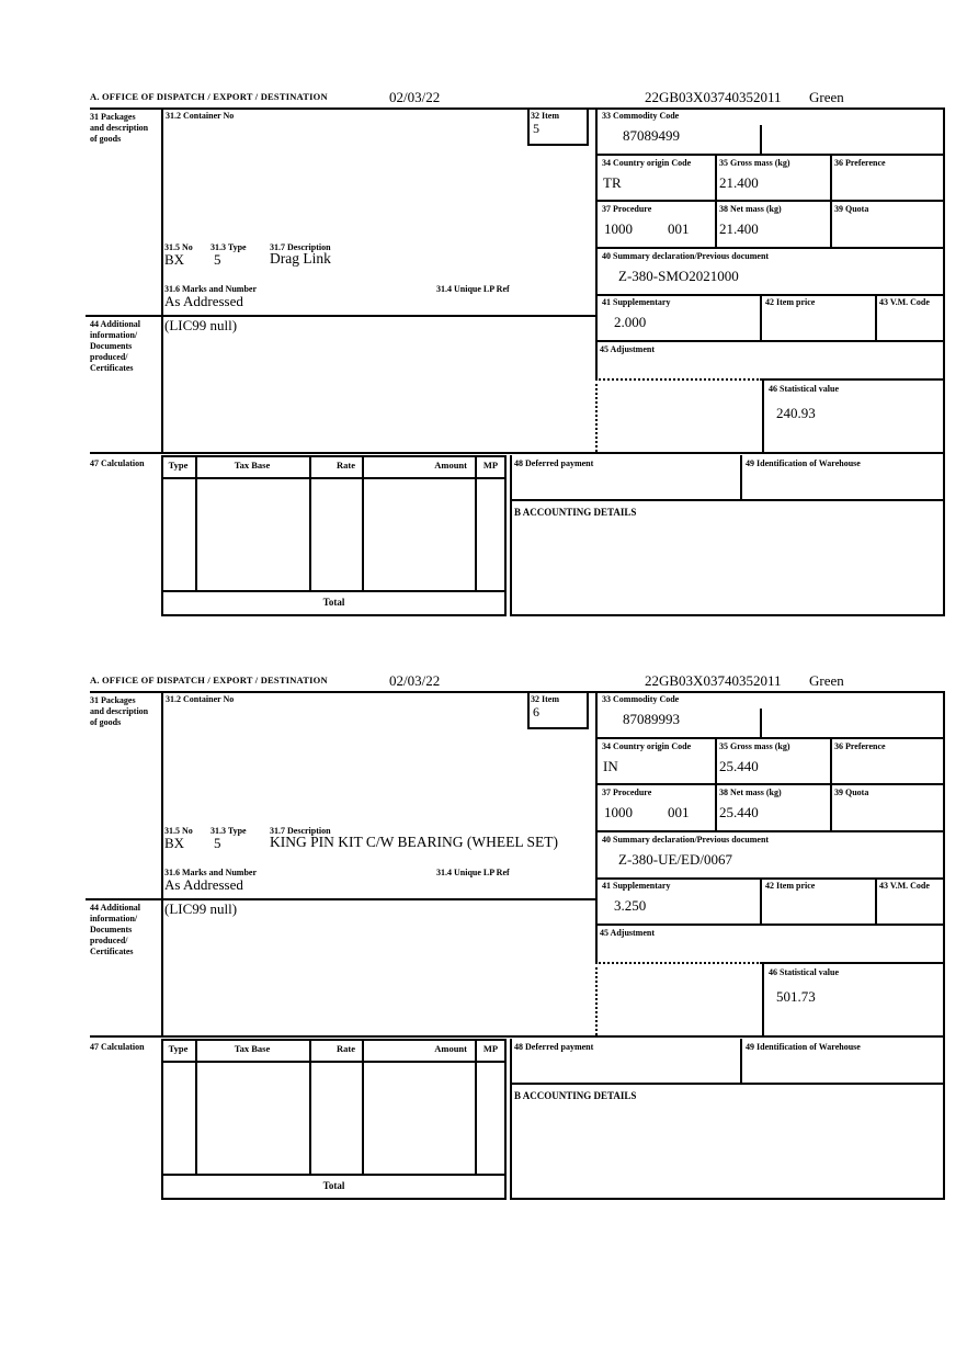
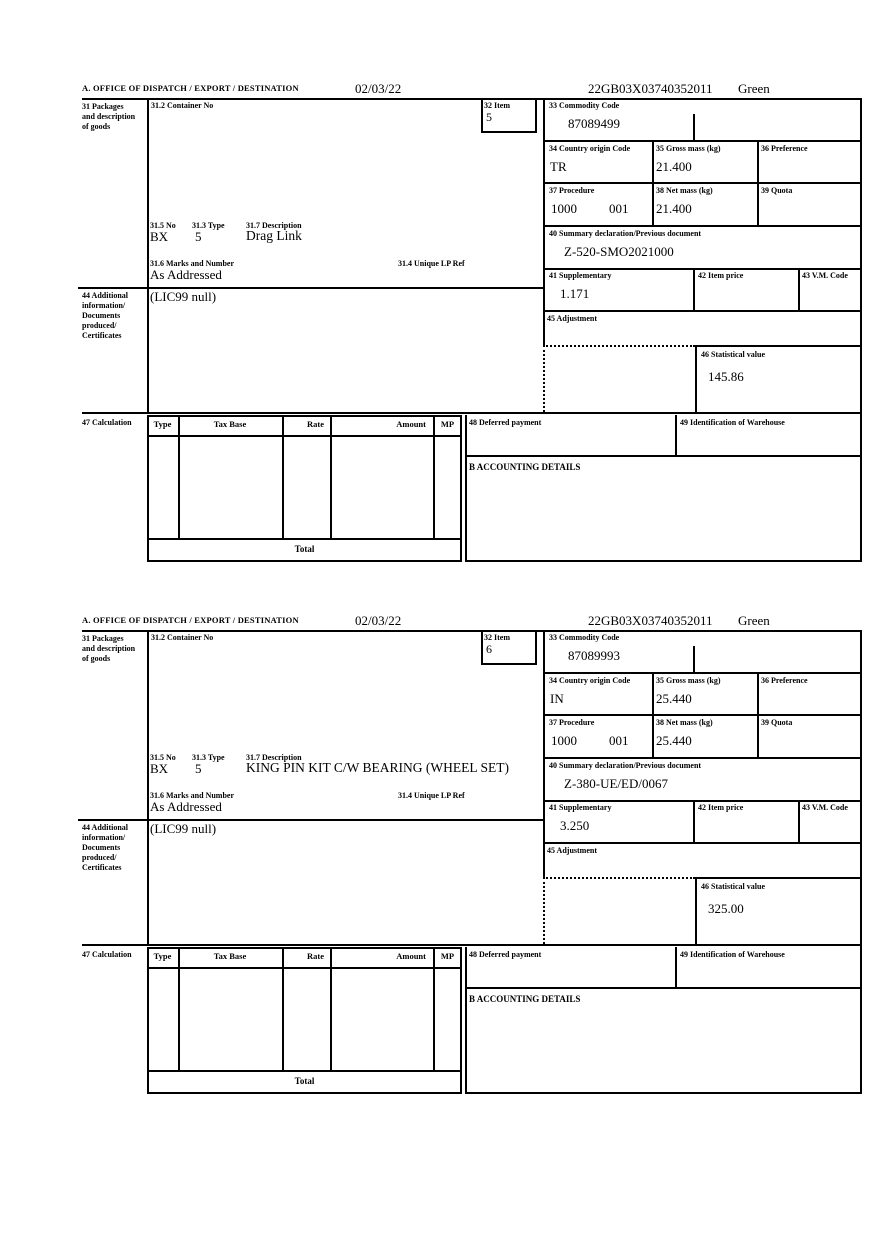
  A. OFFICE OF DISPATCH / EXPORT / DESTINATION
  02/03/22
  22GB03X03740352011
  Green
  31 Packages and description of goods
  31.2 Container No
  32 Item
  33 Commodity Code
  34 Country origin Code
  35 Gross mass (kg)
  36 Preference
  37 Procedure
  38 Net mass (kg)
  39 Quota
  31.5 No
  31.3 Type
  31.7 Description
  31.6 Marks and Number
  31.4 Unique LP Ref
  40 Summary declaration/Previous document
  41 Supplementary
  42 Item price
  43 V.M. Code
  44 Additional information/ Documents produced/ Certificates
  45 Adjustment
  46 Statistical value
  47 Calculation
  48 Deferred payment
  49 Identification of Warehouse
  B ACCOUNTING DETAILS
  Type
  Tax Base
  Rate
  Amount
  MP
  Total
  5
  87089499
  TR
  21.400
  1000
  001
  21.400
  BX
  5
  Drag Link
  As Addressed
- Z-380-SMO2021000
+ Z-520-SMO2021000
- 2.000
+ 1.171
  (LIC99 null)
- 240.93
+ 145.86
  A. OFFICE OF DISPATCH / EXPORT / DESTINATION
  02/03/22
  22GB03X03740352011
  Green
  31 Packages and description of goods
  31.2 Container No
  32 Item
  33 Commodity Code
  34 Country origin Code
  35 Gross mass (kg)
  36 Preference
  37 Procedure
  38 Net mass (kg)
  39 Quota
  31.5 No
  31.3 Type
  31.7 Description
  31.6 Marks and Number
  31.4 Unique LP Ref
  40 Summary declaration/Previous document
  41 Supplementary
  42 Item price
  43 V.M. Code
  44 Additional information/ Documents produced/ Certificates
  45 Adjustment
  46 Statistical value
  47 Calculation
  48 Deferred payment
  49 Identification of Warehouse
  B ACCOUNTING DETAILS
  Type
  Tax Base
  Rate
  Amount
  MP
  Total
  6
  87089993
  IN
  25.440
  1000
  001
  25.440
  BX
  5
  KING PIN KIT C/W BEARING (WHEEL SET)
  As Addressed
  Z-380-UE/ED/0067
  3.250
  (LIC99 null)
- 501.73
+ 325.00
